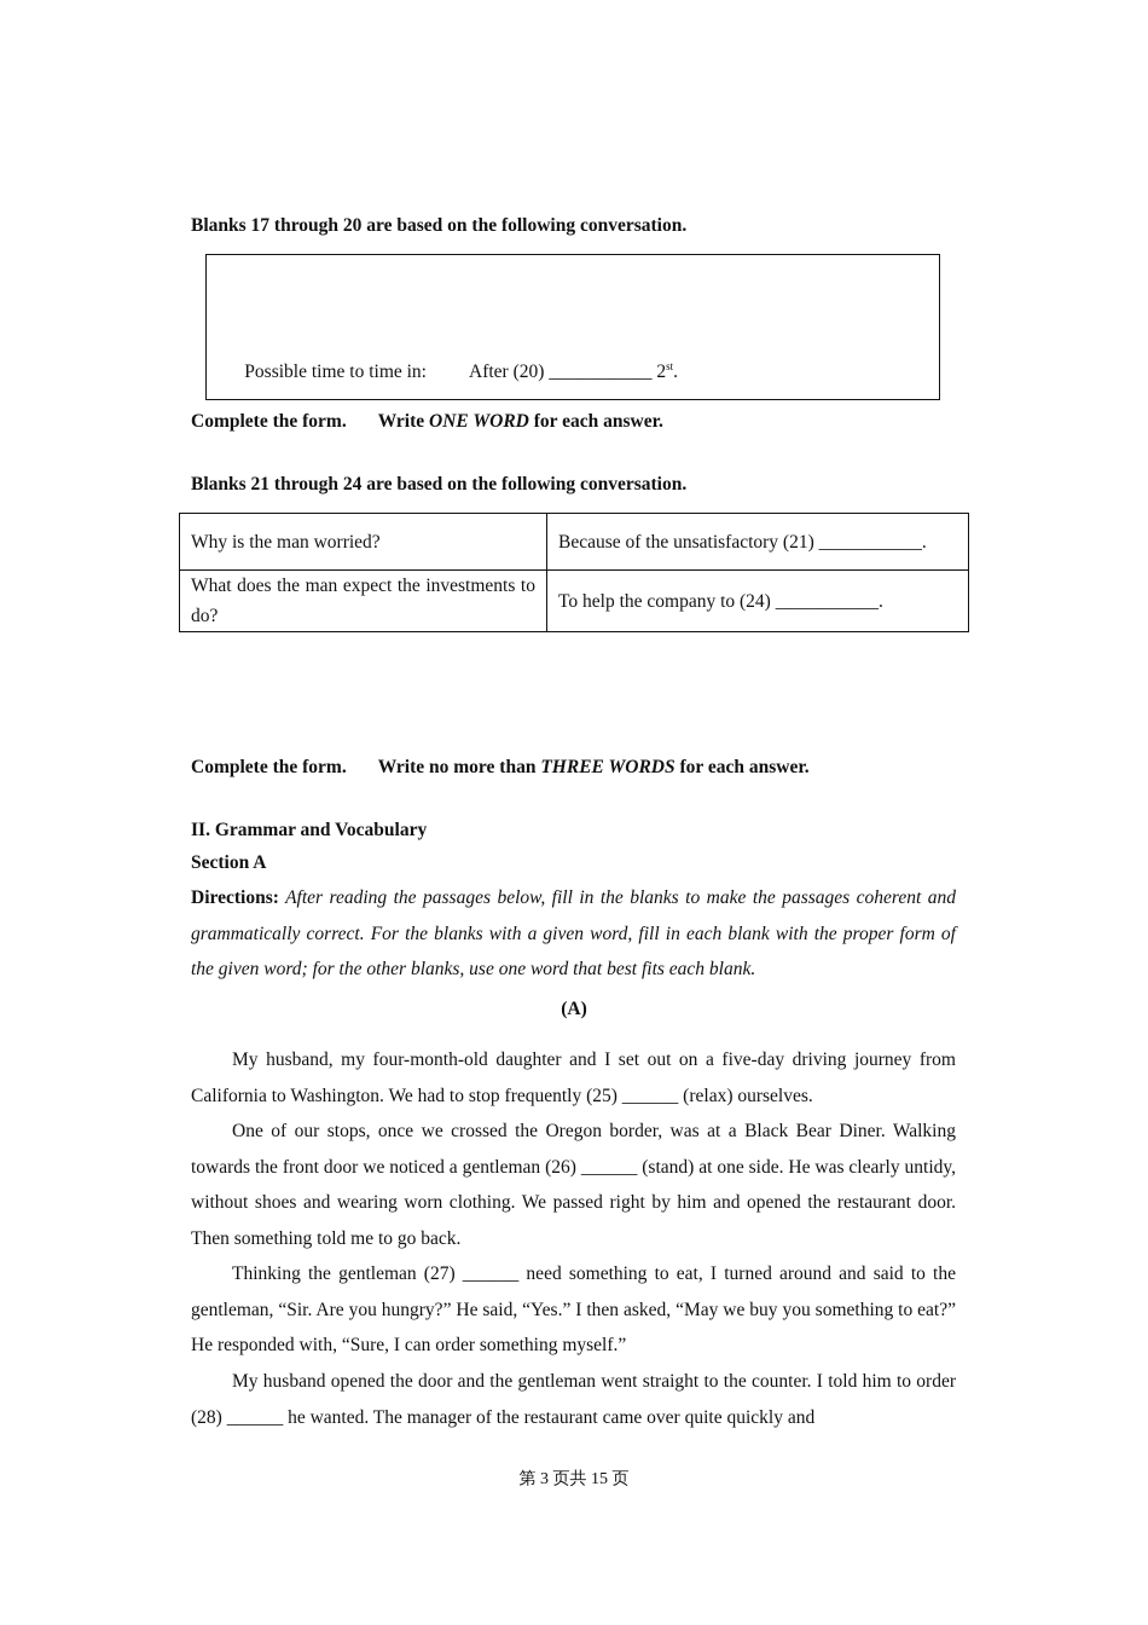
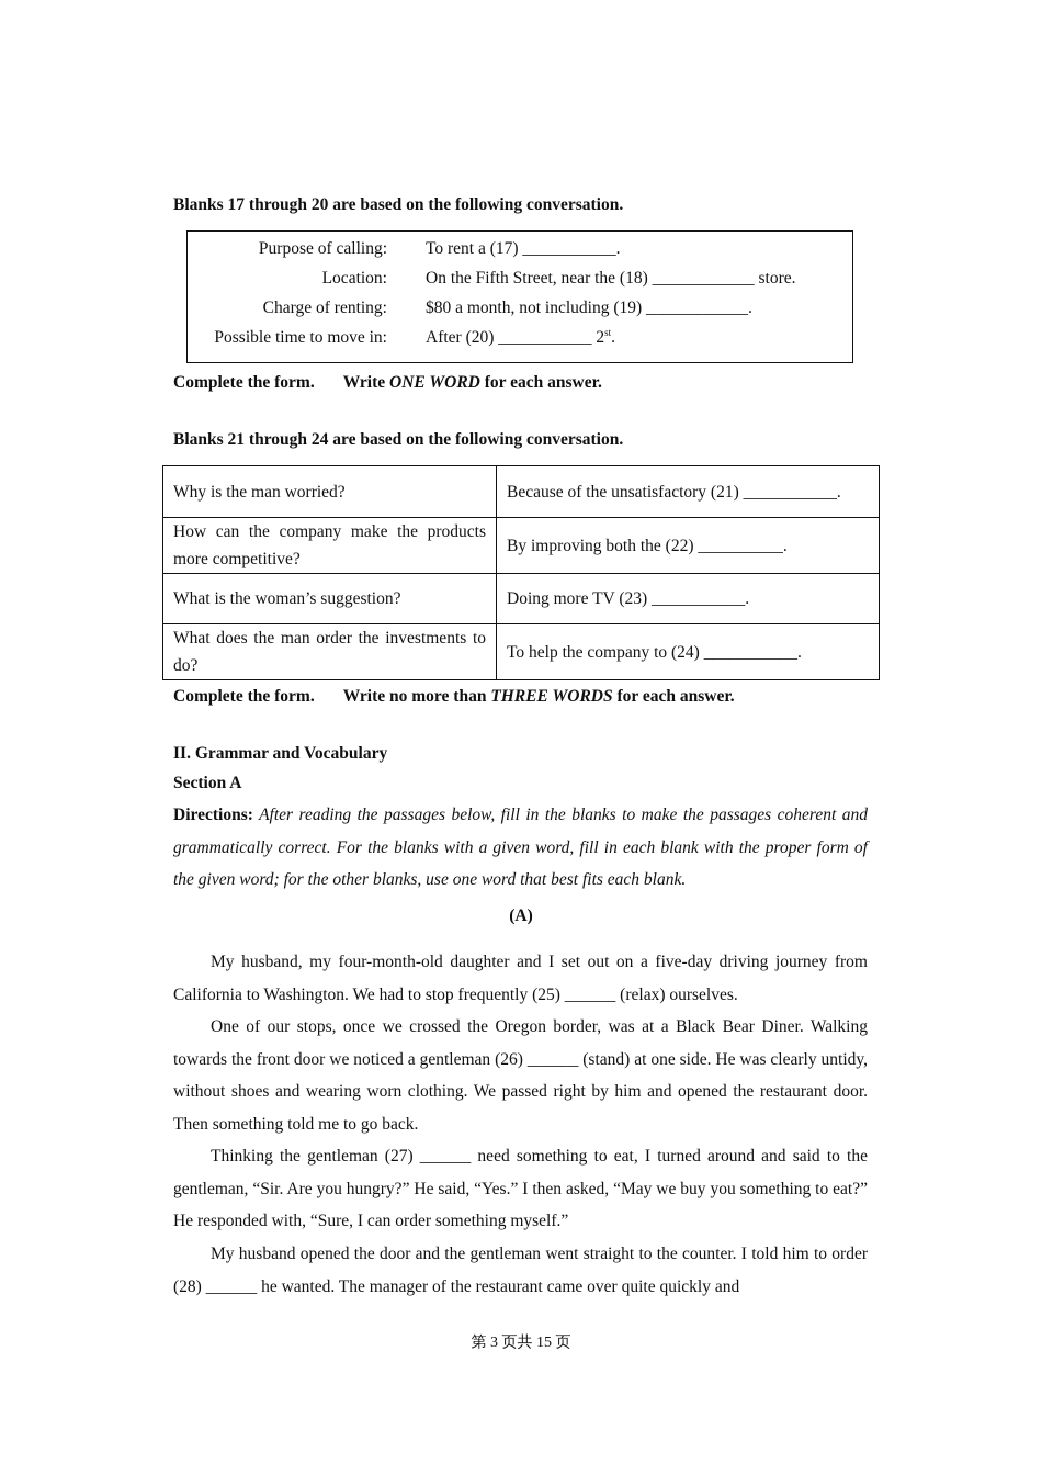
  Blanks 17 through 20 are based on the following conversation.
+ Purpose of calling:
+ To rent a (17) ___________.
+ Location:
+ On the Fifth Street, near the (18) ____________ store.
+ Charge of renting:
+ $80 a month, not including (19) ____________.
- Possible time to time in:
+ Possible time to move in:
  After (20) ___________ 2st.
  Complete the form. Write ONE WORD for each answer.
  Blanks 21 through 24 are based on the following conversation.
  Why is the man worried?	Because of the unsatisfactory (21) ___________.
+ How can the company make the products more competitive?	By improving both the (22) __________.
+ What is the woman’s suggestion?	Doing more TV (23) ___________.
- What does the man expect the investments to do?	To help the company to (24) ___________.
+ What does the man order the investments to do?	To help the company to (24) ___________.
  Complete the form. Write no more than THREE WORDS for each answer.
  II. Grammar and Vocabulary
  Section A
  Directions: After reading the passages below, fill in the blanks to make the passages coherent and grammatically correct. For the blanks with a given word, fill in each blank with the proper form of the given word; for the other blanks, use one word that best fits each blank.
  (A)
  My husband, my four-month-old daughter and I set out on a five-day driving journey from California to Washington. We had to stop frequently (25) ______ (relax) ourselves.
  One of our stops, once we crossed the Oregon border, was at a Black Bear Diner. Walking towards the front door we noticed a gentleman (26) ______ (stand) at one side. He was clearly untidy, without shoes and wearing worn clothing. We passed right by him and opened the restaurant door. Then something told me to go back.
  Thinking the gentleman (27) ______ need something to eat, I turned around and said to the gentleman, “Sir. Are you hungry?” He said, “Yes.” I then asked, “May we buy you something to eat?” He responded with, “Sure, I can order something myself.”
  My husband opened the door and the gentleman went straight to the counter. I told him to order (28) ______ he wanted. The manager of the restaurant came over quite quickly and
  第 3 页共 15 页
